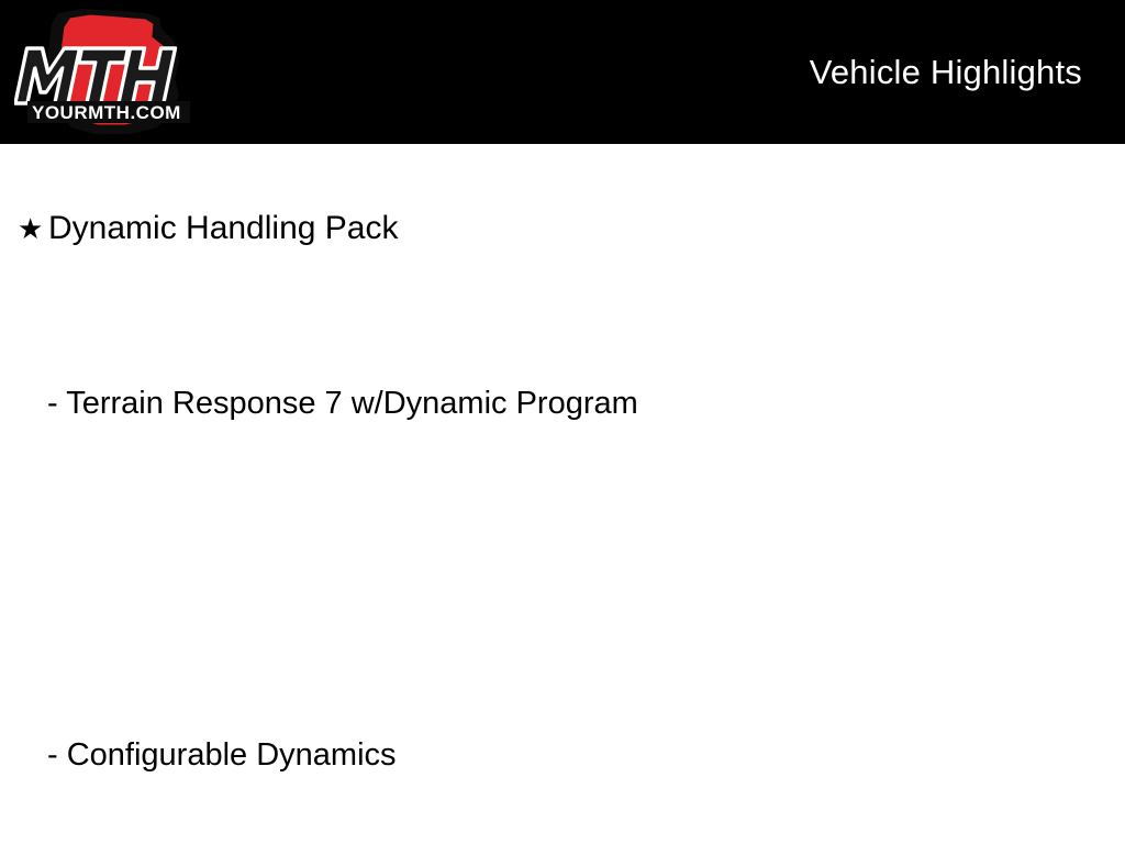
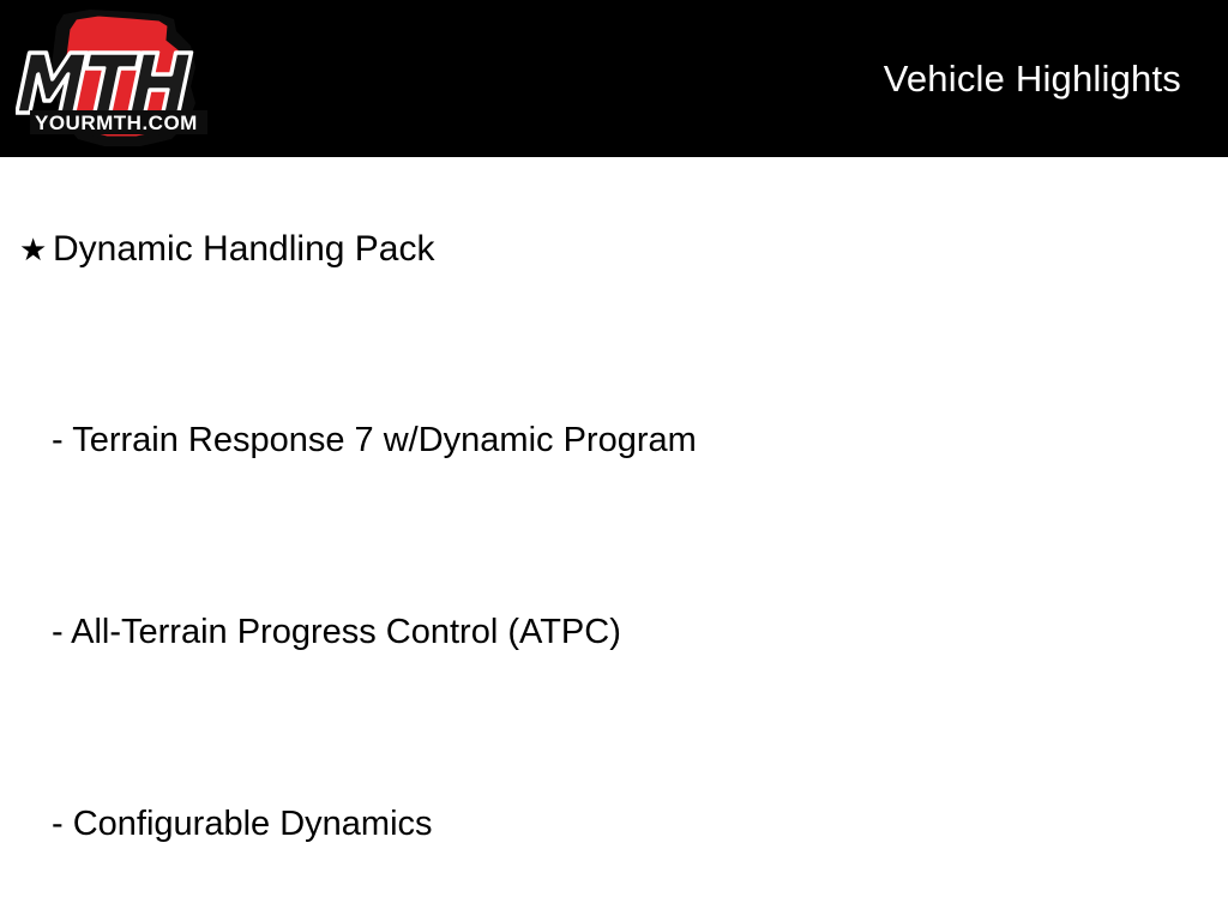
  YOURMTH.COM
  Vehicle Highlights
  ★
  Dynamic Handling Pack
  - Terrain Response 7 w/Dynamic Program
+ - All-Terrain Progress Control (ATPC)
  - Configurable Dynamics
